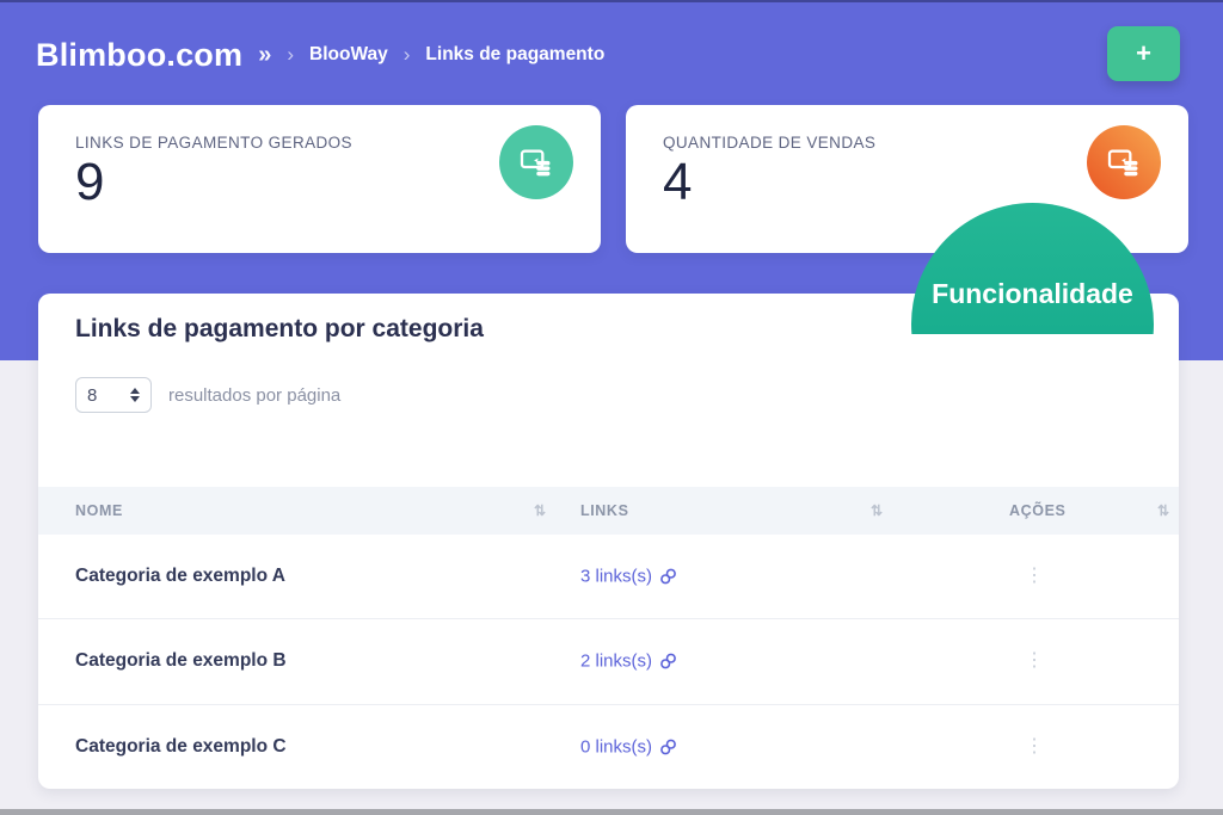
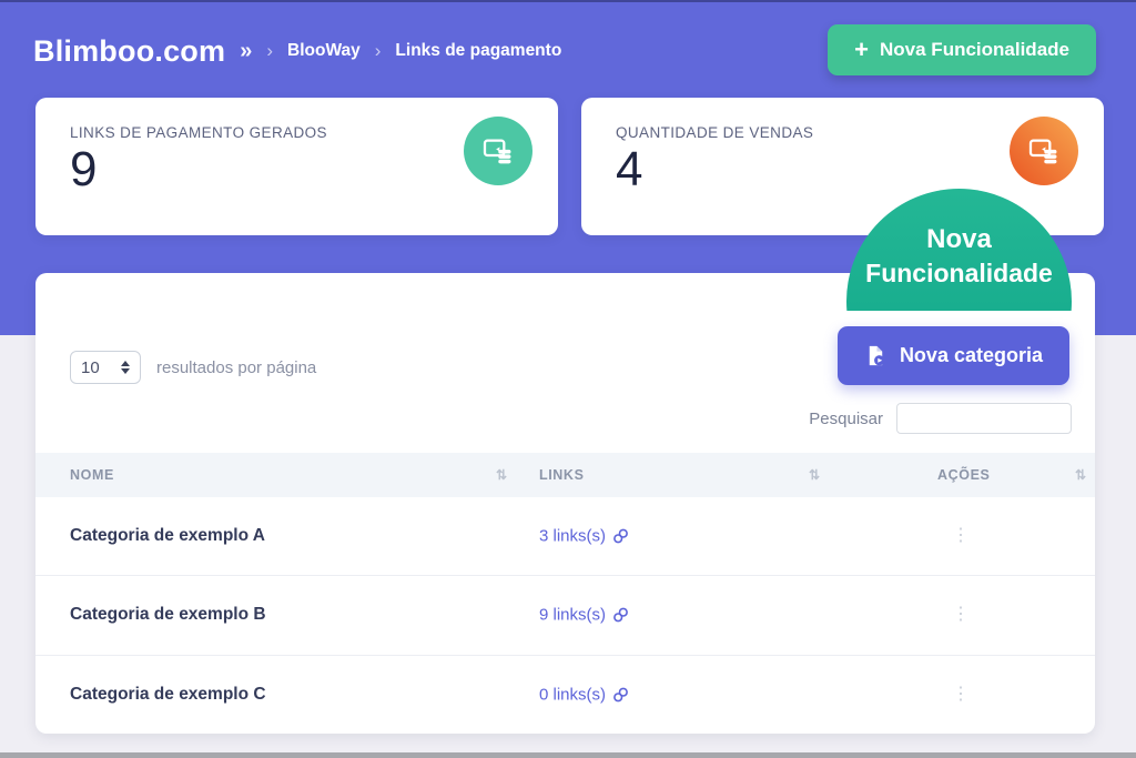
  Blimboo.com
  »
  ›
  BlooWay
  ›
  Links de pagamento
  +
+ Nova Funcionalidade
  LINKS DE PAGAMENTO GERADOS
  9
  QUANTIDADE DE VENDAS
  4
+ Nova
  Funcionalidade
- Links de pagamento por categoria
- 8
+ 10
  resultados por página
+ Nova categoria
+ Pesquisar
  NOME
  ⇅
  LINKS
  ⇅
  AÇÕES
  ⇅
  Categoria de exemplo A
  3 links(s)
  ⋮
  Categoria de exemplo B
- 2 links(s)
+ 9 links(s)
  ⋮
  Categoria de exemplo C
  0 links(s)
  ⋮
